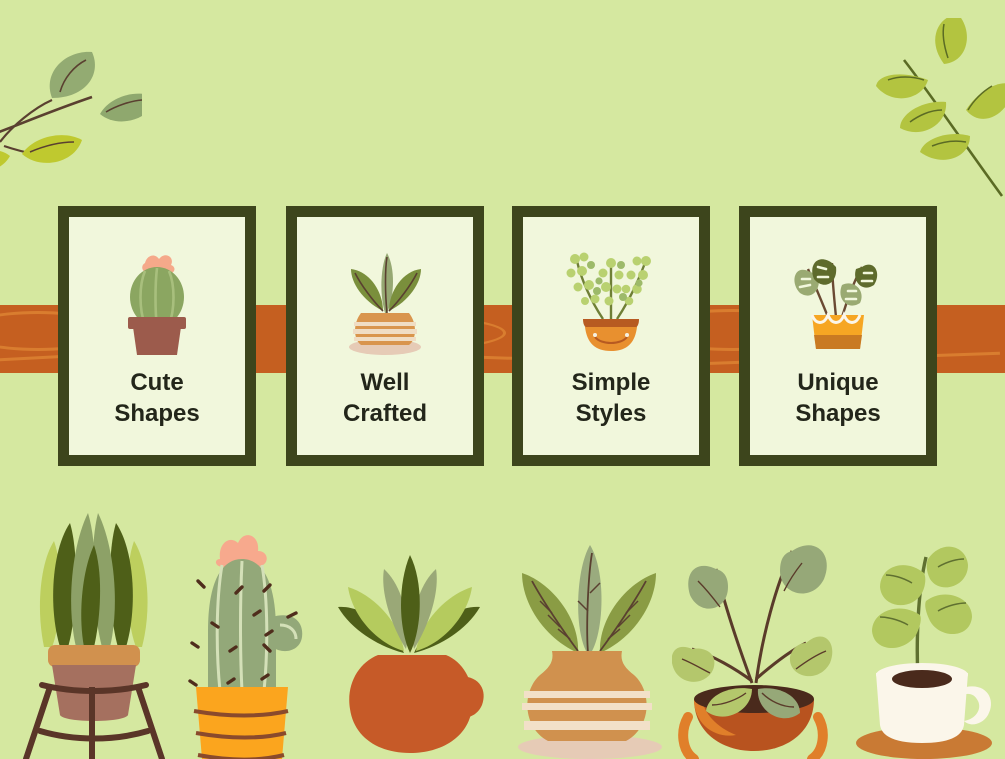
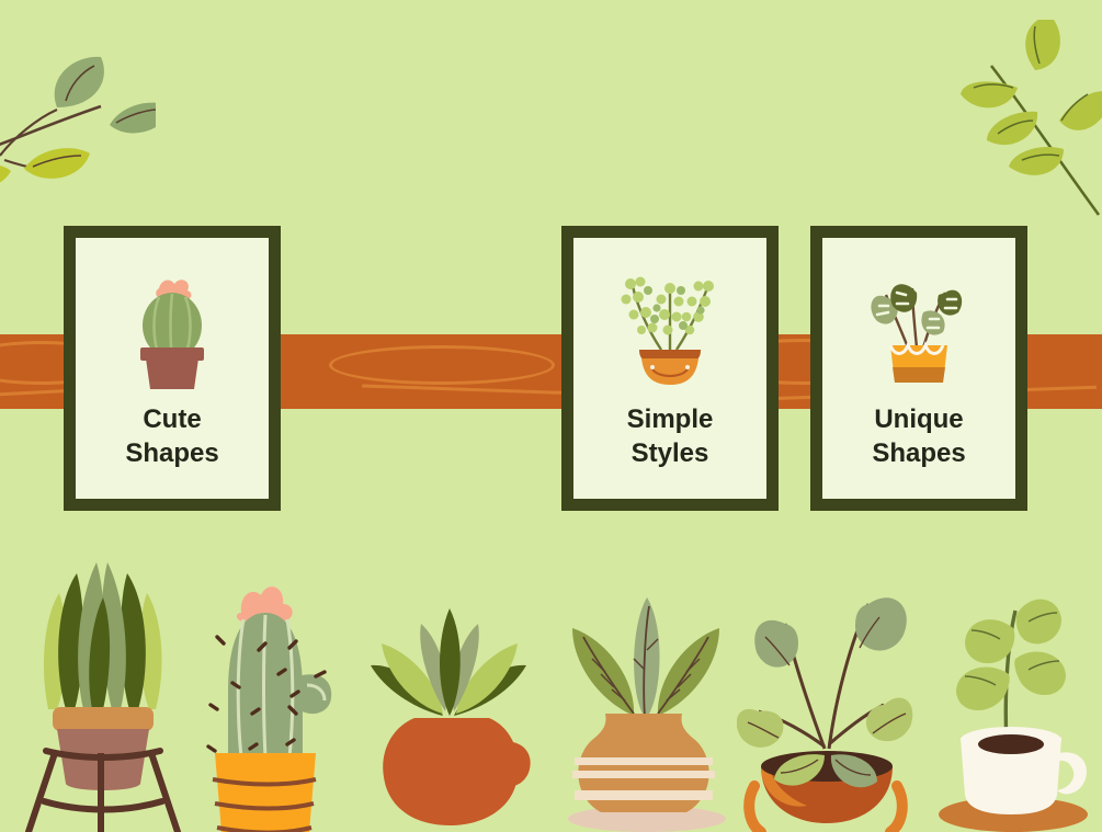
  Cute
  Shapes
- Well
- Crafted
  Simple
  Styles
  Unique
  Shapes
